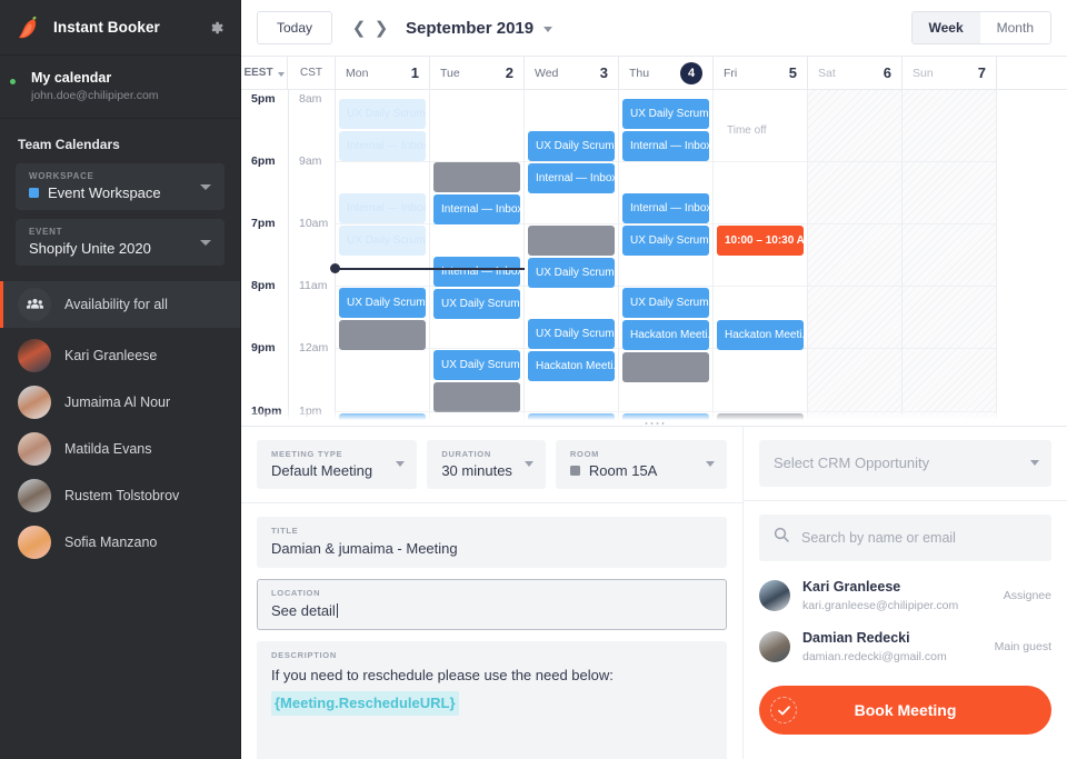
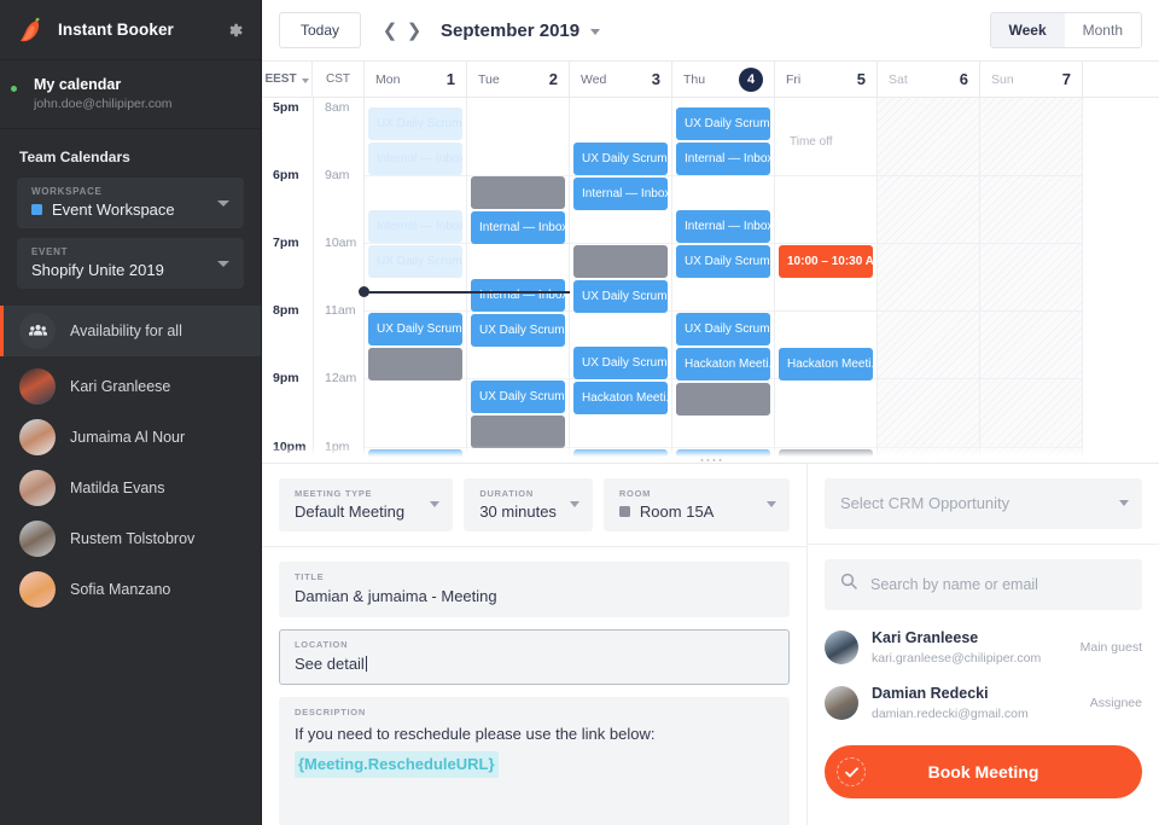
  Instant Booker
  My calendar
  john.doe@chilipiper.com
  Team Calendars
  WORKSPACE
  Event Workspace
  EVENT
- Shopify Unite 2020
+ Shopify Unite 2019
  Availability for all
  Kari Granleese
  Jumaima Al Nour
  Matilda Evans
  Rustem Tolstobrov
  Sofia Manzano
  Today
  ❮
  ❯
  September 2019
  Week
  Month
  EEST
  CST
  Mon
  1
  Tue
  2
  Wed
  3
  Thu
  4
  Fri
  5
  Sat
  6
  Sun
  7
  5pm
  8am
  6pm
  9am
  7pm
  10am
  8pm
  11am
  9pm
  12am
  Internal — Inbox
  Internal — Inbox
  UX Daily Scrum
  Internal — Inbox
  Internal — Inbox
  UX Daily Scrum
  UX Daily Scrum
  UX Daily Scrum
  Internal — Inbox
  UX Daily Scrum
  UX Daily Scrum
  Hackaton Meeti.
  UX Daily Scrum
  Internal — Inbox
  Internal — Inbox
  UX Daily Scrum
  UX Daily Scrum
  Hackaton Meeti.
  Time off
  10:00 – 10:30 A
  Hackaton Meeti.
  MEETING TYPE
  Default Meeting
  DURATION
  30 minutes
  ROOM
  Room 15A
  TITLE
  Damian & jumaima - Meeting
  LOCATION
  See detail
  DESCRIPTION
- If you need to reschedule please use the need below:
+ If you need to reschedule please use the link below:
  {Meeting.RescheduleURL}
  Select CRM Opportunity
  Search by name or email
  Kari Granleese
  kari.granleese@chilipiper.com
- Assignee
+ Main guest
  Damian Redecki
  damian.redecki@gmail.com
- Main guest
+ Assignee
  Book Meeting
